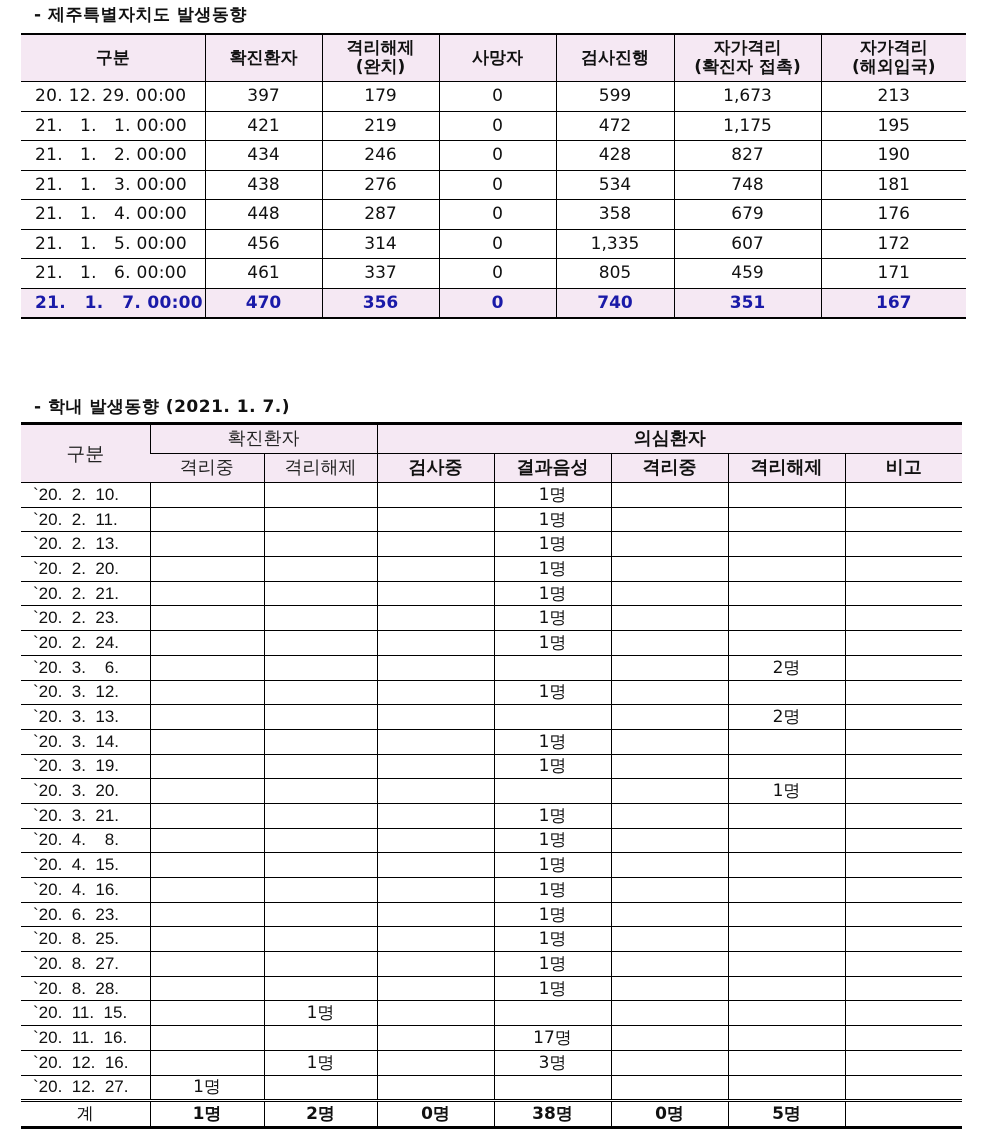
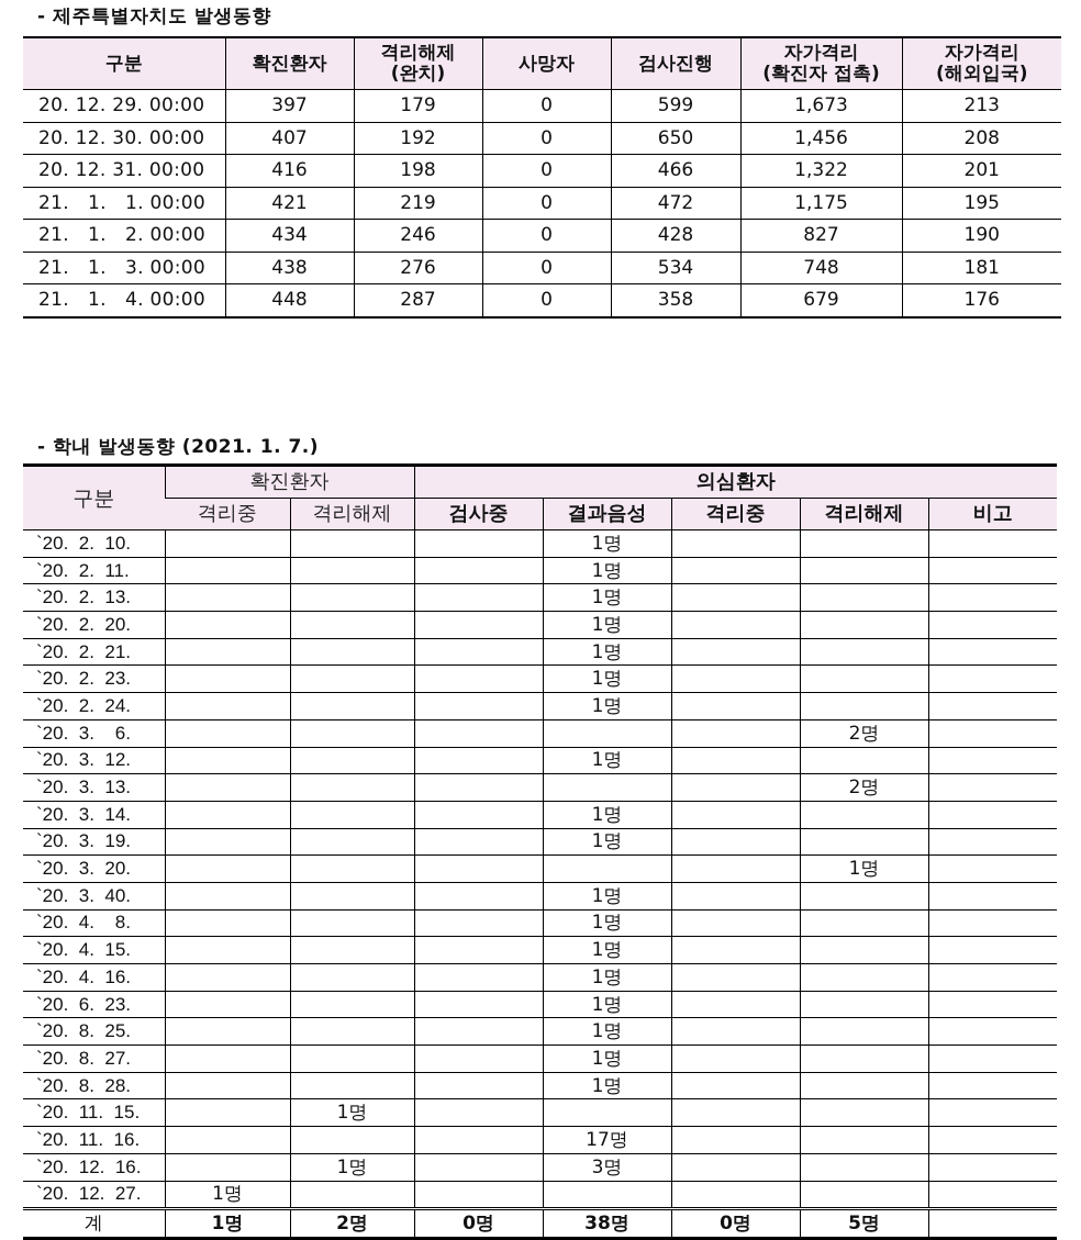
  - 제주특별자치도 발생동향
  구분	확진환자	격리해제(완치)	사망자	검사진행	자가격리(확진자 접촉)	자가격리(해외입국)
  20. 12. 29. 00:00	397	179	0	599	1,673	213
+ 20. 12. 30. 00:00	407	192	0	650	1,456	208
+ 20. 12. 31. 00:00	416	198	0	466	1,322	201
  21. 1. 1. 00:00	421	219	0	472	1,175	195
  21. 1. 2. 00:00	434	246	0	428	827	190
  21. 1. 3. 00:00	438	276	0	534	748	181
  21. 1. 4. 00:00	448	287	0	358	679	176
- 21. 1. 5. 00:00	456	314	0	1,335	607	172
- 21. 1. 6. 00:00	461	337	0	805	459	171
- 21. 1. 7. 00:00	470	356	0	740	351	167
  - 학내 발생동향 (2021. 1. 7.)
  구분	확진환자	의심환자
  격리중	격리해제	검사중	결과음성	격리중	격리해제	비고
  `20. 2. 10.				1명
  `20. 2. 11.				1명
  `20. 2. 13.				1명
  `20. 2. 20.				1명
  `20. 2. 21.				1명
  `20. 2. 23.				1명
  `20. 2. 24.				1명
  `20. 3. 6.						2명
  `20. 3. 12.				1명
  `20. 3. 13.						2명
  `20. 3. 14.				1명
  `20. 3. 19.				1명
  `20. 3. 20.						1명
- `20. 3. 21.				1명
+ `20. 3. 40.				1명
  `20. 4. 8.				1명
  `20. 4. 15.				1명
  `20. 4. 16.				1명
  `20. 6. 23.				1명
  `20. 8. 25.				1명
  `20. 8. 27.				1명
  `20. 8. 28.				1명
  `20. 11. 15.		1명
  `20. 11. 16.				17명
  `20. 12. 16.		1명		3명
  `20. 12. 27.	1명
  계	1명	2명	0명	38명	0명	5명
